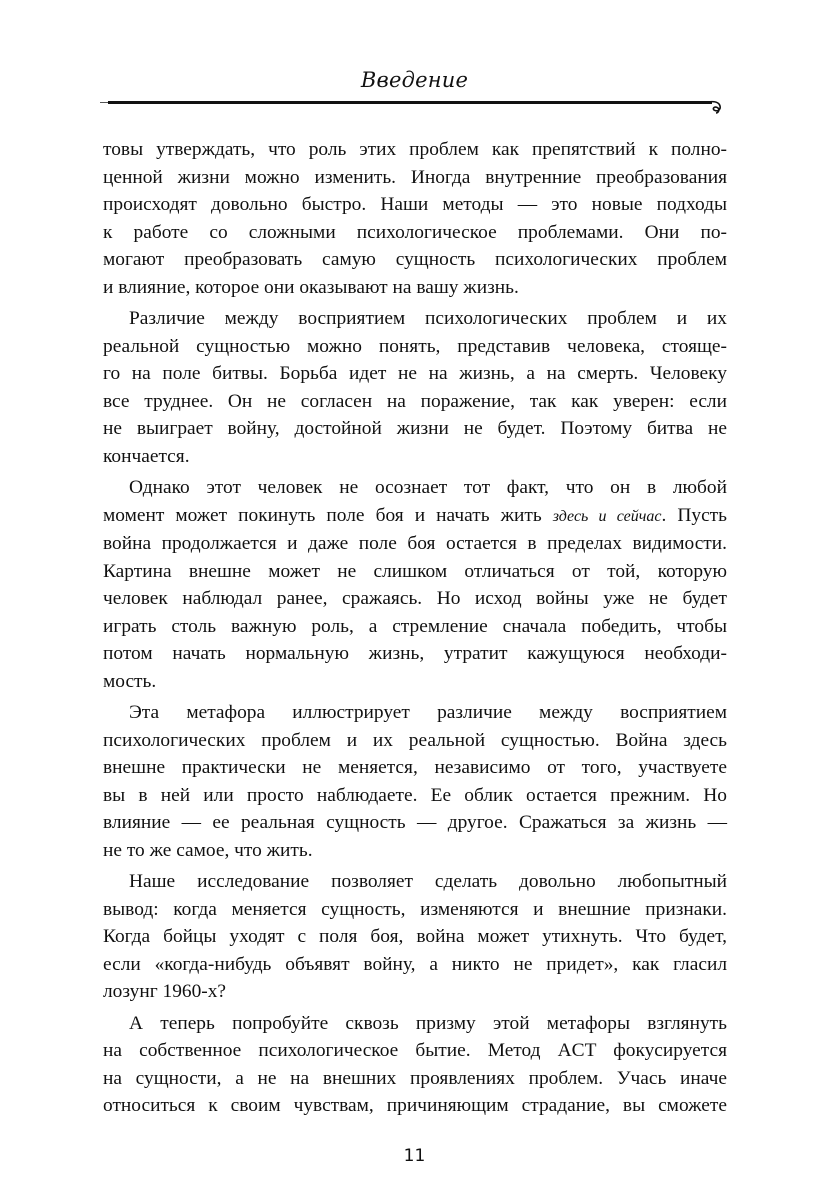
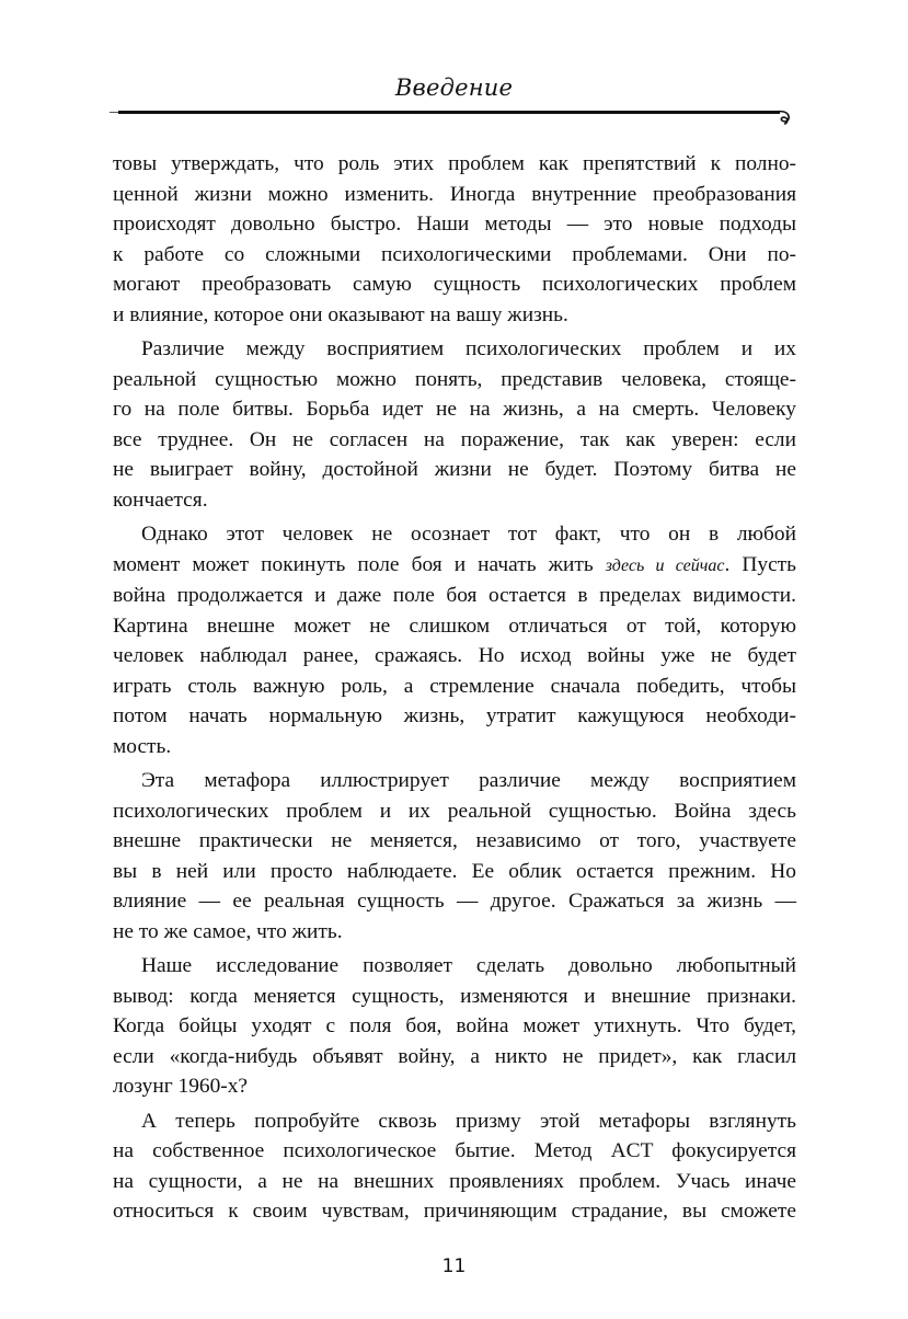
  Введение
  товы утверждать, что роль этих проблем как препятствий к полно-
  ценной жизни можно изменить. Иногда внутренние преобразования
  происходят довольно быстро. Наши методы — это новые подходы
- к работе со сложными психологическое проблемами. Они по-
+ к работе со сложными психологическими проблемами. Они по-
  могают преобразовать самую сущность психологических проблем
  и влияние, которое они оказывают на вашу жизнь.
  Различие между восприятием психологических проблем и их
  реальной сущностью можно понять, представив человека, стояще-
  го на поле битвы. Борьба идет не на жизнь, а на смерть. Человеку
  все труднее. Он не согласен на поражение, так как уверен: если
  не выиграет войну, достойной жизни не будет. Поэтому битва не
  кончается.
  Однако этот человек не осознает тот факт, что он в любой
  момент может покинуть поле боя и начать жить здесь и сейчас. Пусть
  война продолжается и даже поле боя остается в пределах видимости.
  Картина внешне может не слишком отличаться от той, которую
  человек наблюдал ранее, сражаясь. Но исход войны уже не будет
  играть столь важную роль, а стремление сначала победить, чтобы
  потом начать нормальную жизнь, утратит кажущуюся необходи-
  мость.
  Эта метафора иллюстрирует различие между восприятием
  психологических проблем и их реальной сущностью. Война здесь
  внешне практически не меняется, независимо от того, участвуете
  вы в ней или просто наблюдаете. Ее облик остается прежним. Но
  влияние — ее реальная сущность — другое. Сражаться за жизнь —
  не то же самое, что жить.
  Наше исследование позволяет сделать довольно любопытный
  вывод: когда меняется сущность, изменяются и внешние признаки.
  Когда бойцы уходят с поля боя, война может утихнуть. Что будет,
  если «когда-нибудь объявят войну, а никто не придет», как гласил
  лозунг 1960-х?
  А теперь попробуйте сквозь призму этой метафоры взглянуть
  на собственное психологическое бытие. Метод ACT фокусируется
  на сущности, а не на внешних проявлениях проблем. Учась иначе
  относиться к своим чувствам, причиняющим страдание, вы сможете
  11
